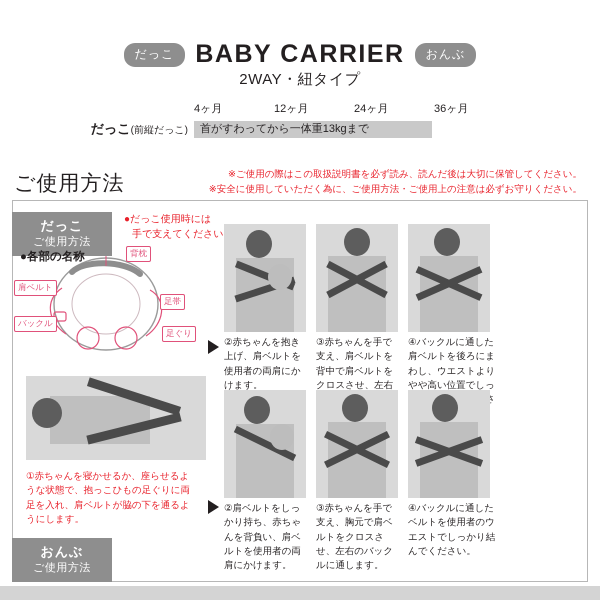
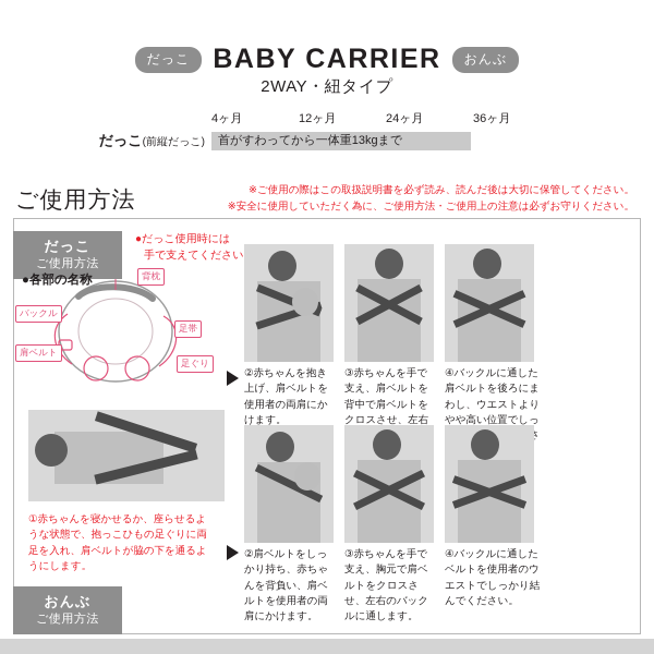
  だっこ
  BABY CARRIER
  おんぶ
  2WAY・紐タイプ
  4ヶ月
  12ヶ月
  24ヶ月
  36ヶ月
  だっこ(前縦だっこ)
  首がすわってから一体重13kgまで
  ※ご使用の際はこの取扱説明書を必ず読み、読んだ後は大切に保管してください。
  ※安全に使用していただく為に、ご使用方法・ご使用上の注意は必ずお守りください。
  ご使用方法
  だっこ
  ご使用方法
  おんぶ
  ご使用方法
  ●だっこ使用時には
  手で支えてください
  ●各部の名称
  背枕
- 肩ベルト
+ バックル
  足帯
- バックル
+ 肩ベルト
  足ぐり
  ②赤ちゃんを抱き上げ、肩ベルトを使用者の両肩にかけます。
  ③赤ちゃんを手で支え、肩ベルトを背中で肩ベルトをクロスさせ、左右
  ④バックルに通した肩ベルトを後ろにまわし、ウエストよりやや高い位置でしっさ
  ①赤ちゃんを寝かせるか、座らせるような状態で、抱っこひもの足ぐりに両足を入れ、肩ベルトが脇の下を通るようにします。
  ②肩ベルトをしっかり持ち、赤ちゃんを背負い、肩ベルトを使用者の両肩にかけます。
  ③赤ちゃんを手で支え、胸元で肩ベルトをクロスさせ、左右のバックルに通します。
  ④バックルに通したベルトを使用者のウエストでしっかり結んでください。
